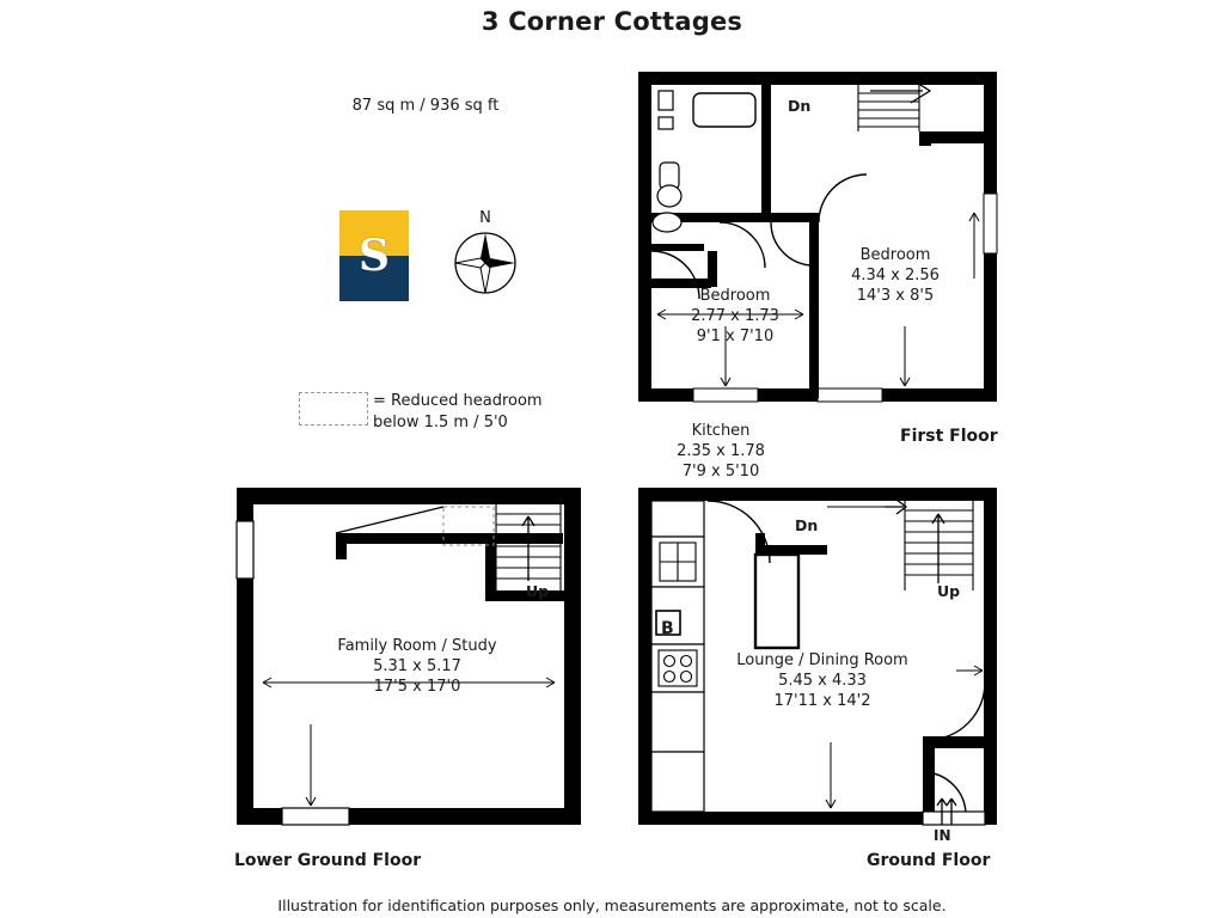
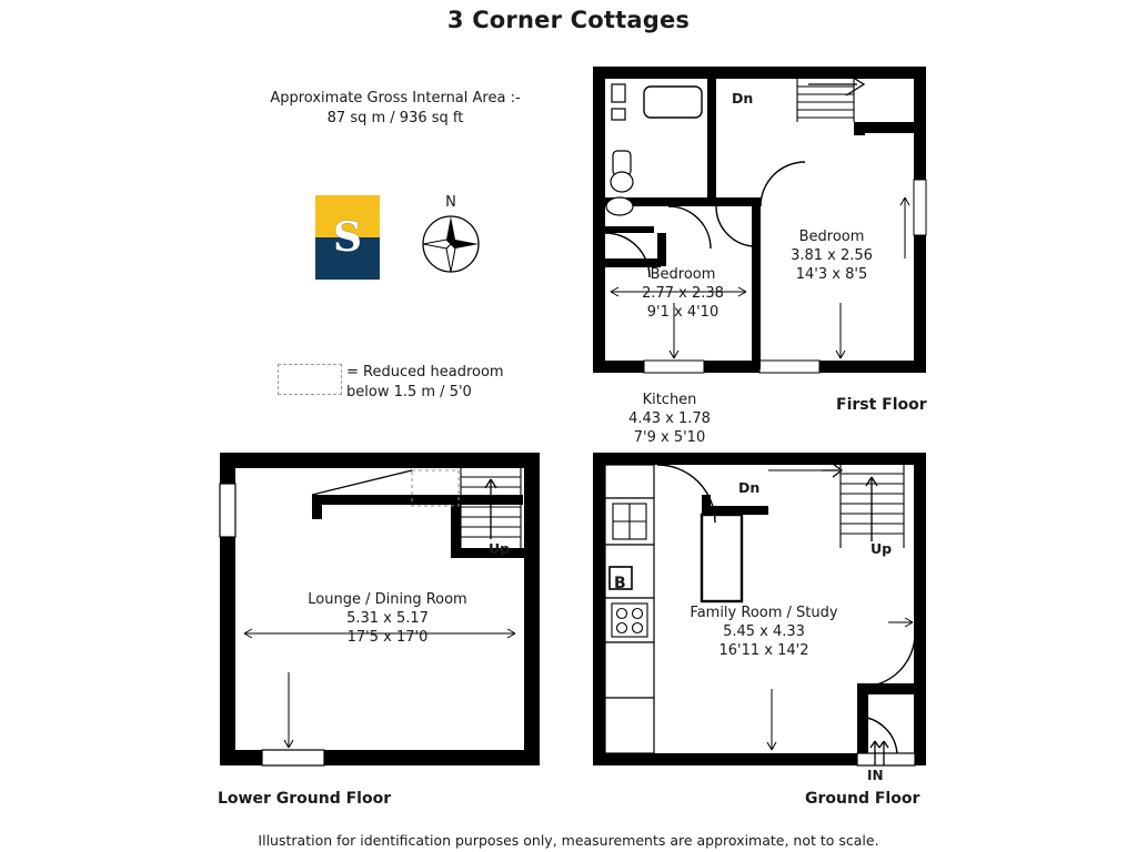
  3 Corner Cottages
+ Approximate Gross Internal Area :-
  87 sq m / 936 sq ft
  S
  N
  = Reduced headroom
  below 1.5 m / 5'0
  Bedroom
- 4.34 x 2.56
+ 3.81 x 2.56
  14'3 x 8'5
  Bedroom
- 2.77 x 1.73
+ 2.77 x 2.38
- 9'1 x 7'10
+ 9'1 x 4'10
  Dn
  First Floor
  Kitchen
- 2.35 x 1.78
+ 4.43 x 1.78
  7'9 x 5'10
- Family Room / Study
+ Lounge / Dining Room
  5.31 x 5.17
  17'5 x 17'0
  Up
  Lower Ground Floor
- Lounge / Dining Room
+ Family Room / Study
  5.45 x 4.33
- 17'11 x 14'2
+ 16'11 x 14'2
  Dn
  Up
  B
  IN
  Ground Floor
  Illustration for identification purposes only, measurements are approximate, not to scale.
